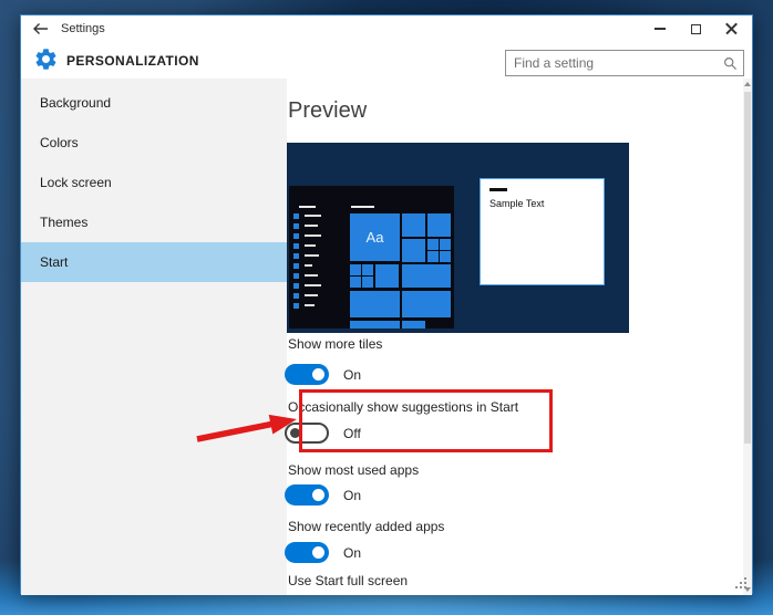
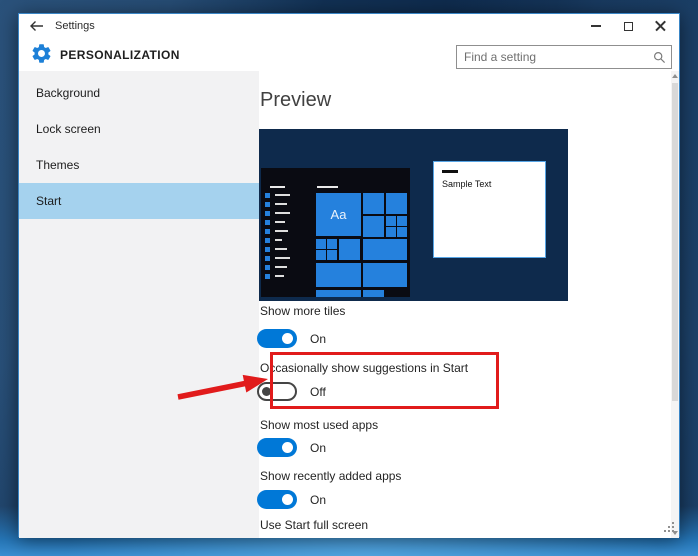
  Settings
  PERSONALIZATION
  Find a setting
  Background
- Colors
  Lock screen
  Themes
  Start
  Preview
  Aa
  Sample Text
  Show more tiles
  On
  Occasionally show suggestions in Start
  Off
  Show most used apps
  On
  Show recently added apps
  On
  Use Start full screen
